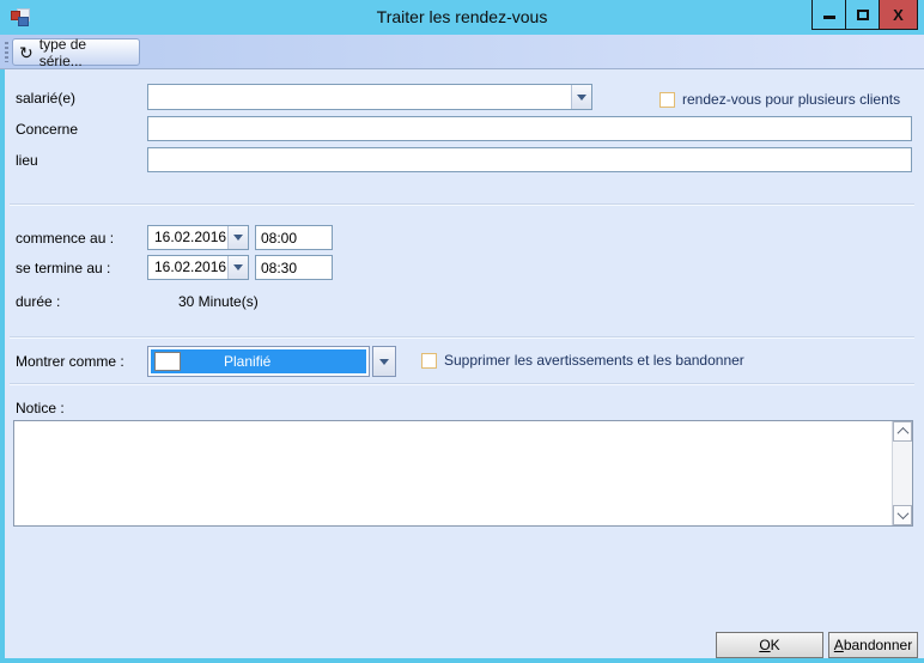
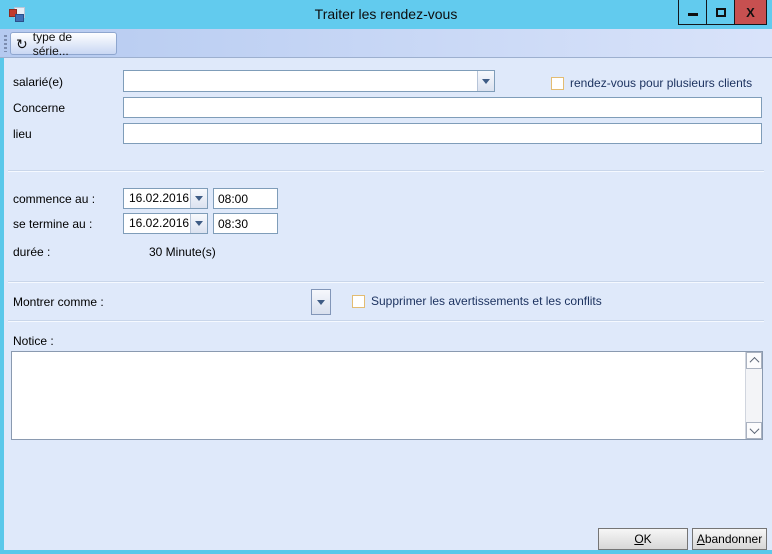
  Traiter les rendez-vous
  X
  ↻
  type de série...
  salarié(e)
  rendez-vous pour plusieurs clients
  Concerne
  lieu
  commence au :
  16.02.2016
  08:00
  se termine au :
  16.02.2016
  08:30
  durée :
  30 Minute(s)
  Montrer comme :
- Planifié
- Supprimer les avertissements et les bandonner
+ Supprimer les avertissements et les conflits
  Notice :
  OK
  Abandonner
